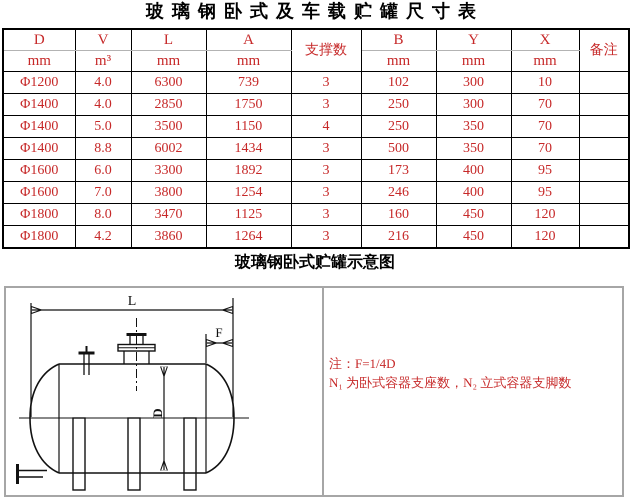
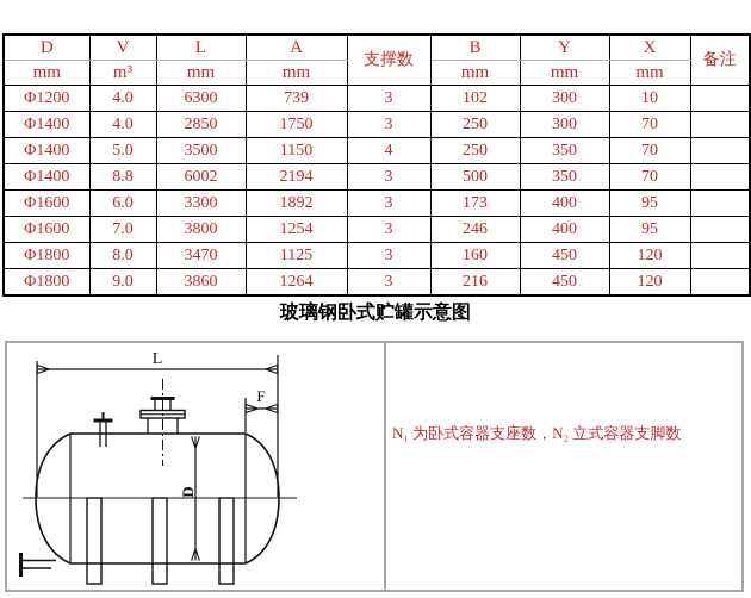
- 玻璃钢卧式及车载贮罐尺寸表
  D	V	L	A	支撑数	B	Y	X	备注
  mm	m³	mm	mm	mm	mm	mm
  Φ1200	4.0	6300	739	3	102	300	10
  Φ1400	4.0	2850	1750	3	250	300	70
  Φ1400	5.0	3500	1150	4	250	350	70
- Φ1400	8.8	6002	1434	3	500	350	70
+ Φ1400	8.8	6002	2194	3	500	350	70
  Φ1600	6.0	3300	1892	3	173	400	95
  Φ1600	7.0	3800	1254	3	246	400	95
  Φ1800	8.0	3470	1125	3	160	450	120
- Φ1800	4.2	3860	1264	3	216	450	120
+ Φ1800	9.0	3860	1264	3	216	450	120
  玻璃钢卧式贮罐示意图
  L
  F
- 注：F=1/4D
  N₁ 为卧式容器支座数，N₂ 立式容器支脚数
